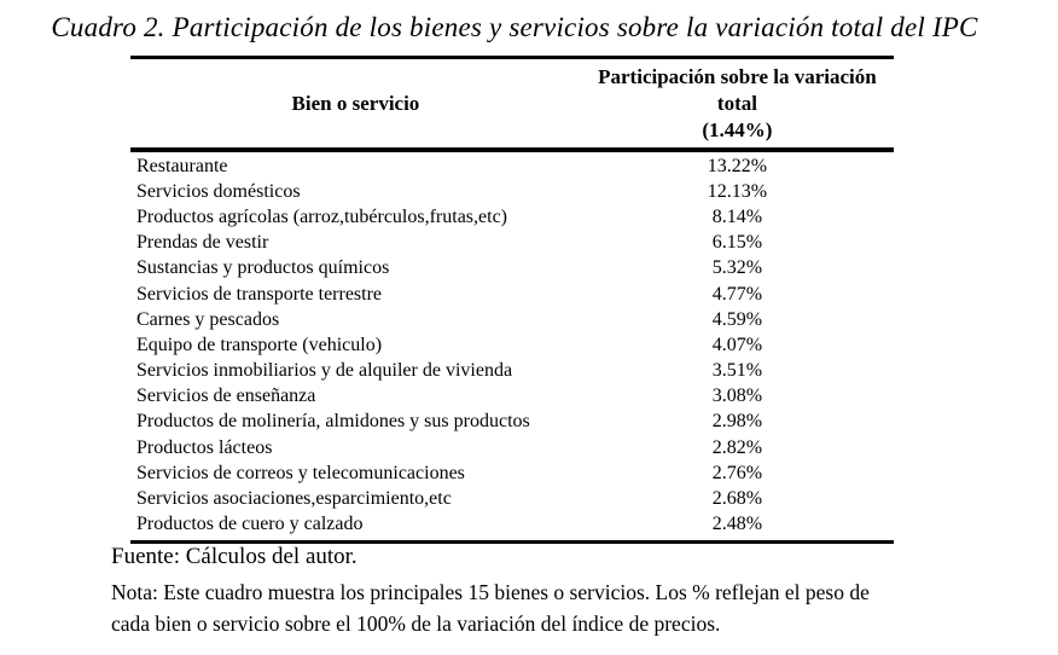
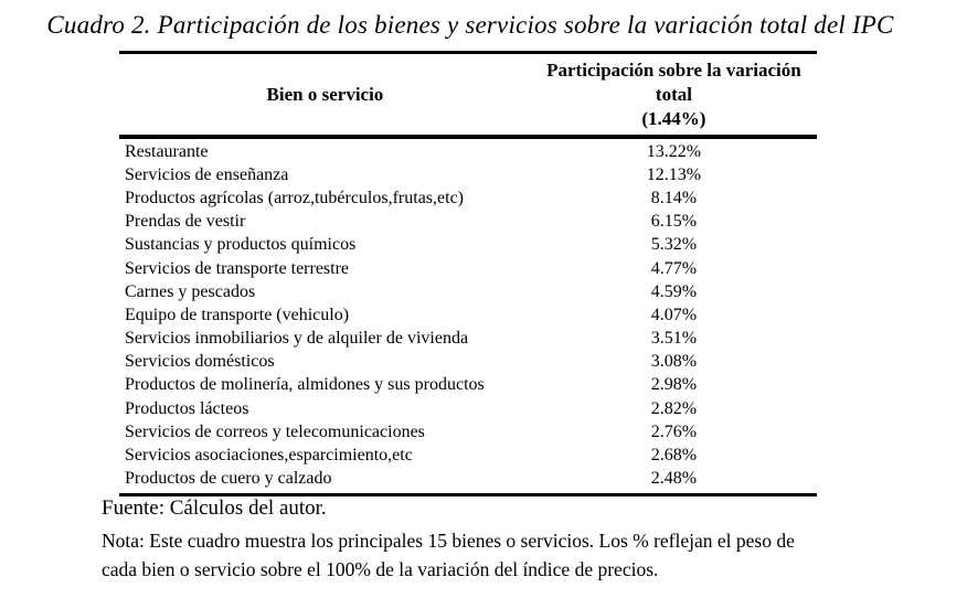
  Cuadro 2. Participación de los bienes y servicios sobre la variación total del IPC
  Bien o servicio
  Participación sobre la variación
  total
  (1.44%)
  Restaurante
  13.22%
- Servicios domésticos
+ Servicios de enseñanza
  12.13%
  Productos agrícolas (arroz,tubérculos,frutas,etc)
  8.14%
  Prendas de vestir
  6.15%
  Sustancias y productos químicos
  5.32%
  Servicios de transporte terrestre
  4.77%
  Carnes y pescados
  4.59%
  Equipo de transporte (vehiculo)
  4.07%
  Servicios inmobiliarios y de alquiler de vivienda
  3.51%
- Servicios de enseñanza
+ Servicios domésticos
  3.08%
  Productos de molinería, almidones y sus productos
  2.98%
  Productos lácteos
  2.82%
  Servicios de correos y telecomunicaciones
  2.76%
  Servicios asociaciones,esparcimiento,etc
  2.68%
  Productos de cuero y calzado
  2.48%
  Fuente: Cálculos del autor.
  Nota: Este cuadro muestra los principales 15 bienes o servicios. Los % reflejan el peso de
  cada bien o servicio sobre el 100% de la variación del índice de precios.
